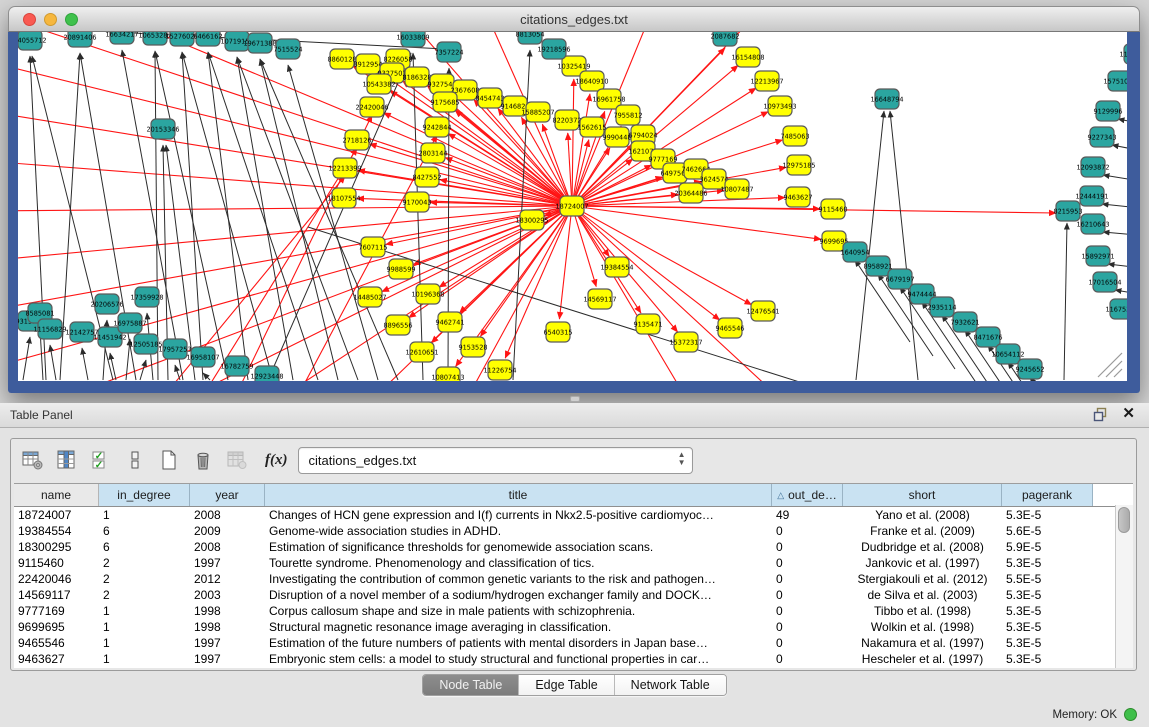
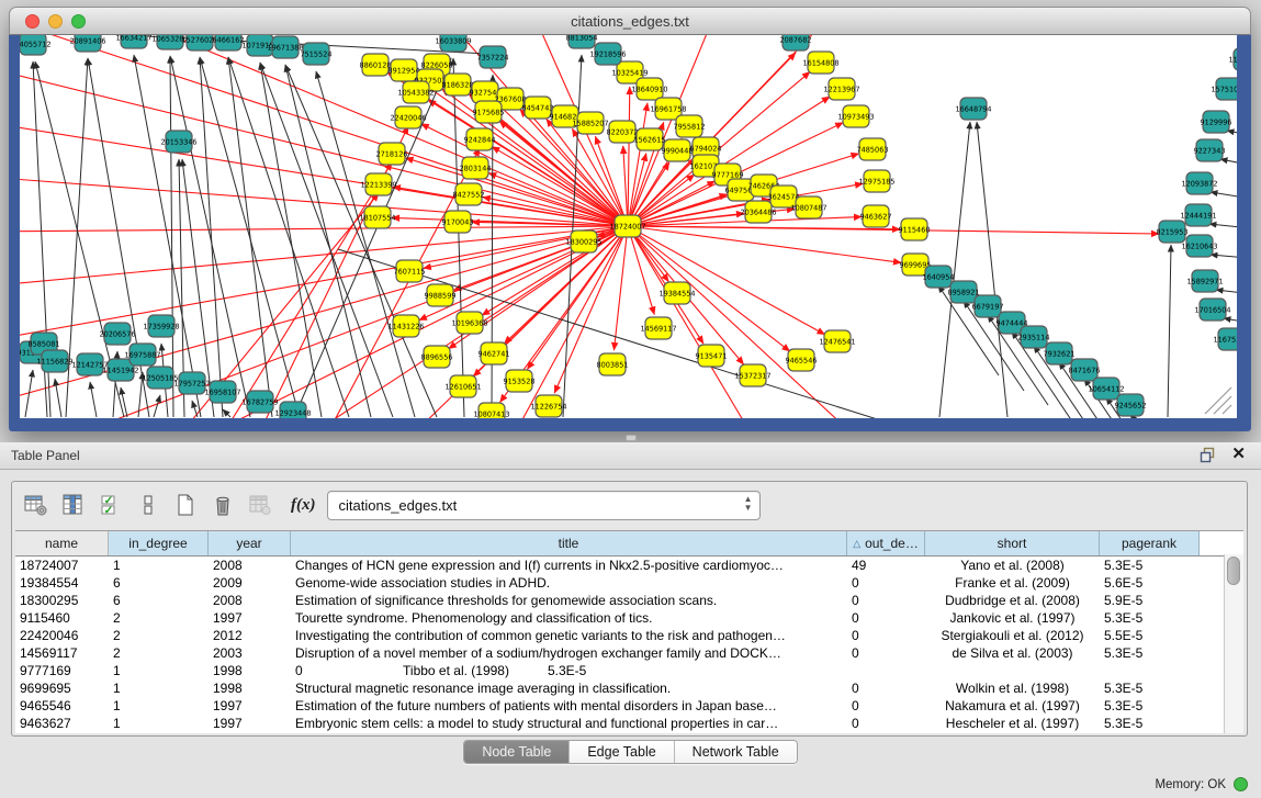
  citations_edges.txt
  8860128
  8912954
  8226058
  8186328
  10543382
  932754
  2367608
  9175685
  8454743
  22420046
  914682
  15885207
  9242844
  2718126
  2803144
  12213399
  8427552
  18107554
  9170043
  18300295
  10325419
  18640910
  16961758
  7955812
  9990448
  6794024
  16210
  9777169
  649756
  74626
  3624574
  20364486
  10807487
  9463627
  16154808
  12213967
  10973493
  7485063
  12975185
  8220372
  1562615
  9115460
  9699695
  19384554
  14569117
  9135471
  15372317
  9465546
  12476541
- 6540315
+ 8003851
  7607115
  9988599
- 14485027
+ 11431226
  10196368
  8896556
  9462741
  12610651
  9153528
  10807413
  11226754
  4055712
  20891406
  16634217
  1065328
  1527602
  6466162
  1071915
  19671388
  7515524
  16033809
  7357224
  8813054
  19218596
  2087682
  20153346
  16648794
  8585081
  11156829
  12142757
  11451942
  20206576
  17359928
  16975887
  12505185
  17957253
  16958107
  16782759
  12923448
  1640954
  8958921
  6679197
  9474444
  2935114
  7932621
  8471676
  10654112
  9245652
  8215953
  157510
  9129996
  9227343
  12093872
  12444191
  16210643
  15892971
  17016504
  18724007
  Table Panel
  ✕
  ✓
  ✓
  f(x)
  citations_edges.txt
  ▲
  ▼
  name
  in_degree
  year
  title
  △
  out_de…
  short
  pagerank
  18724007
  1
  2008
  Changes of HCN gene expression and I(f) currents in Nkx2.5-positive cardiomyoc…
  49
  Yano et al. (2008)
  5.3E-5
  19384554
  6
  2009
  Genome-wide association studies in ADHD.
  0
  Franke et al. (2009)
  5.6E-5
  18300295
  6
  2008
  Estimation of significance thresholds for genomewide association scans.
  0
  Dudbridge et al. (2008)
  5.9E-5
  9115460
  2
  1997
  Tourette syndrome. Phenomenology and classification of tics.
  0
  Jankovic et al. (1997)
  5.3E-5
  22420046
  2
  2012
  Investigating the contribution of common genetic variants to the risk and pathogen…
  0
  Stergiakouli et al. (2012)
  5.5E-5
  14569117
  2
  2003
  Disruption of a novel member of a sodium/hydrogen exchanger family and DOCK…
  0
  de Silva et al. (2003)
  5.3E-5
  9777169
  1
  1998
- Corpus callosum shape and size in male patients with schizophrenia.
  0
  Tibbo et al. (1998)
  5.3E-5
  9699695
  1
  1998
  Structural magnetic resonance image averaging in classification.
  0
  Wolkin et al. (1998)
  5.3E-5
  9465546
  1
  1997
  Estimation of the future numbers of patients with mental disorders in Japan base…
  0
  Nakamura et al. (1997)
  5.3E-5
  9463627
  1
  1997
  Embryonic stem cells: a model to study structural and functional properties in car…
  0
  Hescheler et al. (1997)
  5.3E-5
  Node Table
  Edge Table
  Network Table
  Memory: OK
